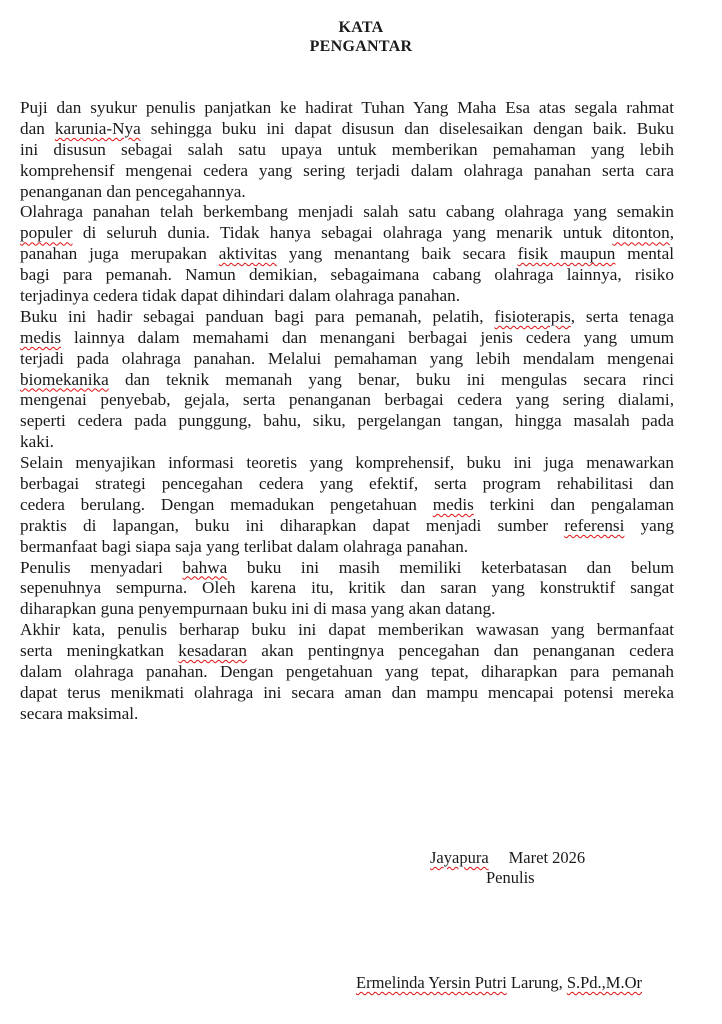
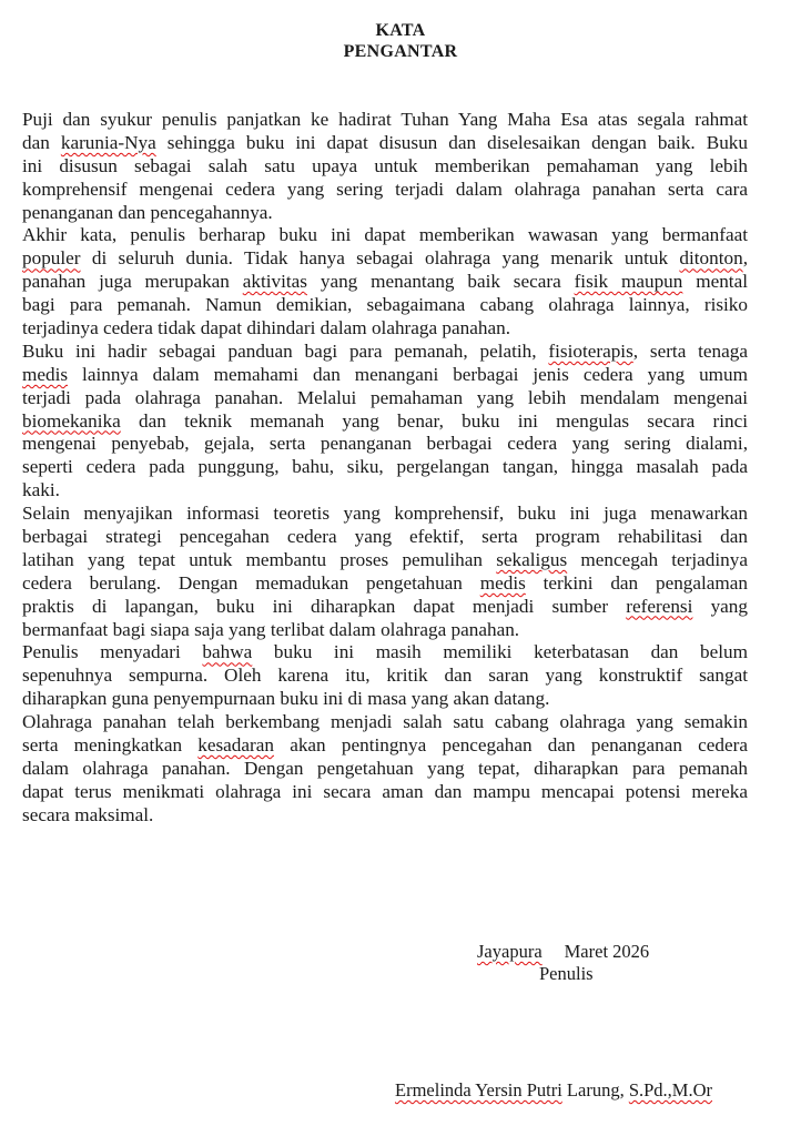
  KATA
  PENGANTAR
  Puji dan syukur penulis panjatkan ke hadirat Tuhan Yang Maha Esa atas segala rahmat
  dan karunia-Nya sehingga buku ini dapat disusun dan diselesaikan dengan baik. Buku
  ini disusun sebagai salah satu upaya untuk memberikan pemahaman yang lebih
  komprehensif mengenai cedera yang sering terjadi dalam olahraga panahan serta cara
  penanganan dan pencegahannya.
- Olahraga panahan telah berkembang menjadi salah satu cabang olahraga yang semakin
+ Akhir kata, penulis berharap buku ini dapat memberikan wawasan yang bermanfaat
  populer di seluruh dunia. Tidak hanya sebagai olahraga yang menarik untuk ditonton,
  panahan juga merupakan aktivitas yang menantang baik secara fisik maupun mental
  bagi para pemanah. Namun demikian, sebagaimana cabang olahraga lainnya, risiko
  terjadinya cedera tidak dapat dihindari dalam olahraga panahan.
  Buku ini hadir sebagai panduan bagi para pemanah, pelatih, fisioterapis, serta tenaga
  medis lainnya dalam memahami dan menangani berbagai jenis cedera yang umum
  terjadi pada olahraga panahan. Melalui pemahaman yang lebih mendalam mengenai
  biomekanika dan teknik memanah yang benar, buku ini mengulas secara rinci
  mengenai penyebab, gejala, serta penanganan berbagai cedera yang sering dialami,
  seperti cedera pada punggung, bahu, siku, pergelangan tangan, hingga masalah pada
  kaki.
  Selain menyajikan informasi teoretis yang komprehensif, buku ini juga menawarkan
  berbagai strategi pencegahan cedera yang efektif, serta program rehabilitasi dan
+ latihan yang tepat untuk membantu proses pemulihan sekaligus mencegah terjadinya
  cedera berulang. Dengan memadukan pengetahuan medis terkini dan pengalaman
  praktis di lapangan, buku ini diharapkan dapat menjadi sumber referensi yang
  bermanfaat bagi siapa saja yang terlibat dalam olahraga panahan.
  Penulis menyadari bahwa buku ini masih memiliki keterbatasan dan belum
  sepenuhnya sempurna. Oleh karena itu, kritik dan saran yang konstruktif sangat
  diharapkan guna penyempurnaan buku ini di masa yang akan datang.
- Akhir kata, penulis berharap buku ini dapat memberikan wawasan yang bermanfaat
+ Olahraga panahan telah berkembang menjadi salah satu cabang olahraga yang semakin
  serta meningkatkan kesadaran akan pentingnya pencegahan dan penanganan cedera
  dalam olahraga panahan. Dengan pengetahuan yang tepat, diharapkan para pemanah
  dapat terus menikmati olahraga ini secara aman dan mampu mencapai potensi mereka
  secara maksimal.
  Jayapura Maret 2026
  Penulis
  Ermelinda Yersin Putri Larung, S.Pd.,M.Or
